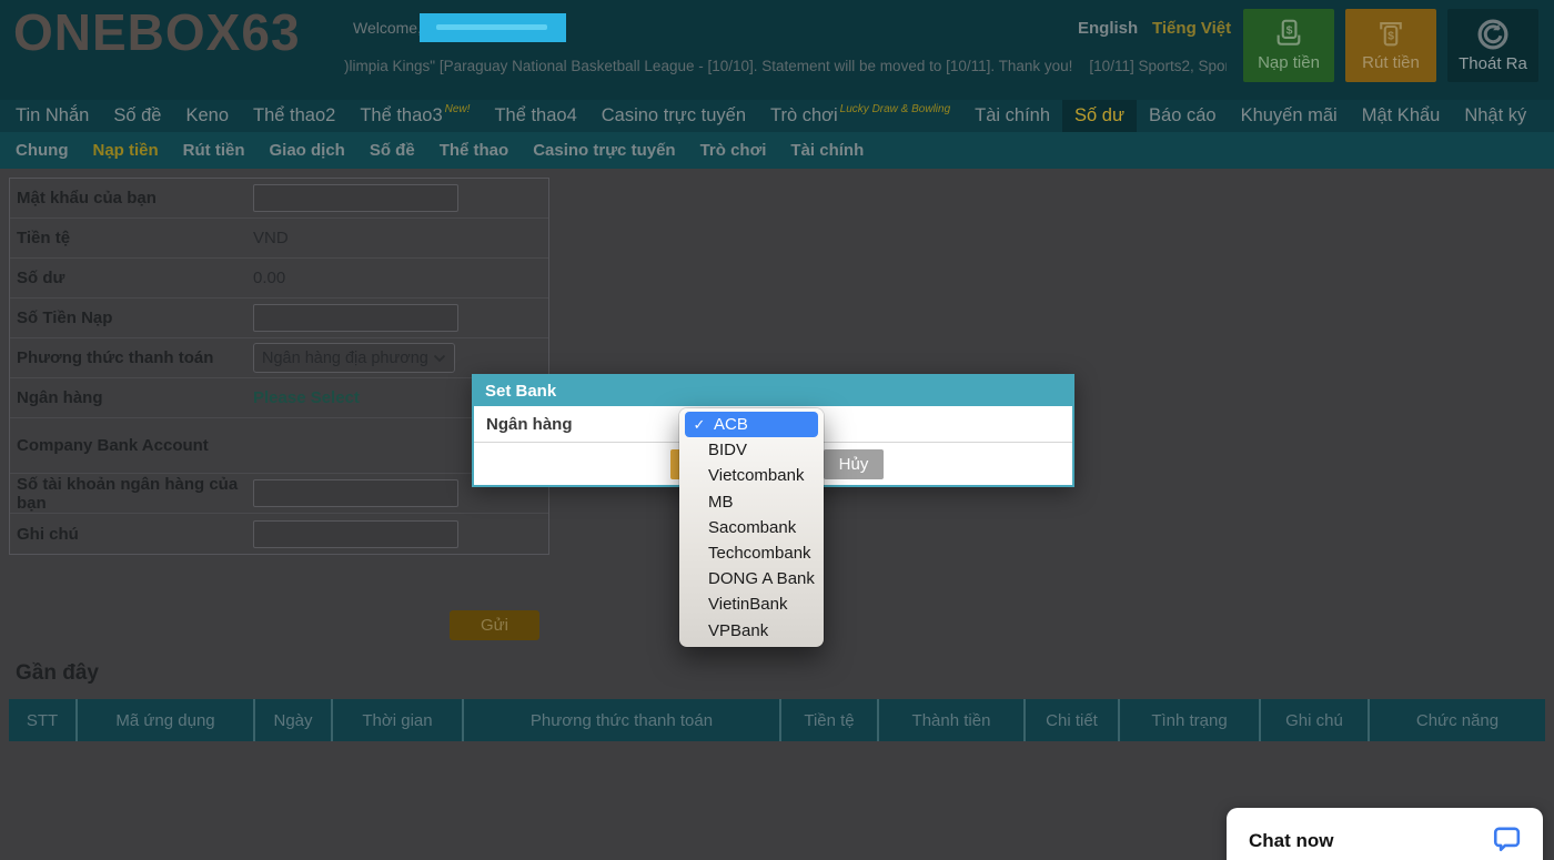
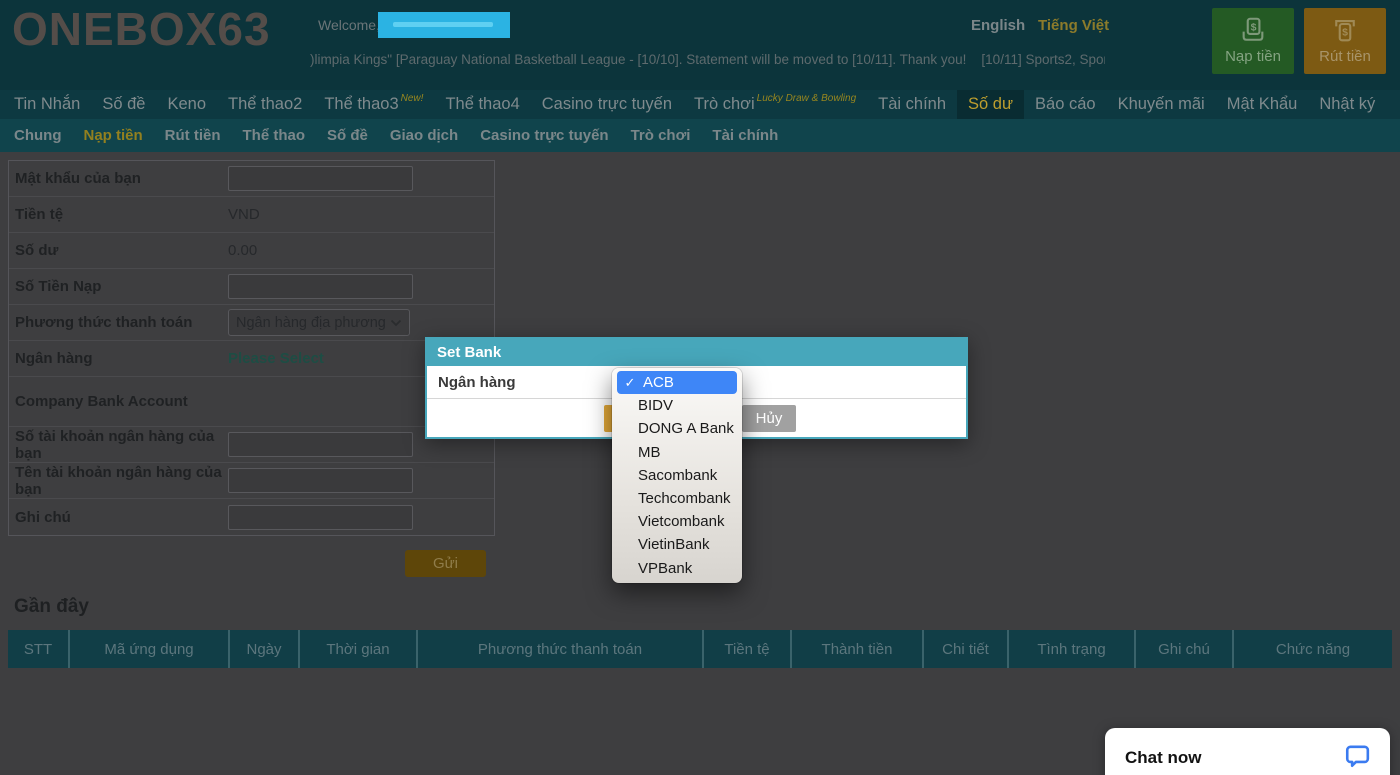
  ONEBOX63
  Welcome
  )limpia Kings" [Paraguay National Basketball League - [10/10]. Statement will be moved to [10/11]. Thank you! [10/11] Sports2, Spo
  English
  Tiếng Việt
  $
  Nạp tiền
  $
  Rút tiền
- Thoát Ra
  Tin Nhắn
  Số đề
  Keno
  Thể thao2
  Thể thao3
  New!
  Thể thao4
  Casino trực tuyến
  Trò chơi
  Lucky Draw & Bowling
  Tài chính
  Số dư
  Báo cáo
  Khuyến mãi
  Mật Khẩu
  Nhật ký
  Chung
  Nạp tiền
  Rút tiền
- Giao dịch
+ Thể thao
  Số đề
- Thể thao
+ Giao dịch
  Casino trực tuyến
  Trò chơi
  Tài chính
  Mật khẩu của bạn
  Tiền tệ
  VND
  Số dư
  0.00
  Số Tiền Nạp
  Phương thức thanh toán
  Ngân hàng
  Please Select
  Company Bank Account
  Số tài khoản ngân hàng của bạn
+ Tên tài khoản ngân hàng của bạn
  Ghi chú
  Gửi
  Gần đây
  STT
  Mã ứng dụng
  Ngày
  Thời gian
  Phương thức thanh toán
  Tiền tệ
  Thành tiền
  Chi tiết
  Tình trạng
  Ghi chú
  Chức năng
  Set Bank
  Ngân hàng
  Hủy
  ✓
  ACB
  BIDV
- Vietcombank
+ DONG A Bank
  MB
  Sacombank
  Techcombank
- DONG A Bank
+ Vietcombank
  VietinBank
  VPBank
  Chat now
